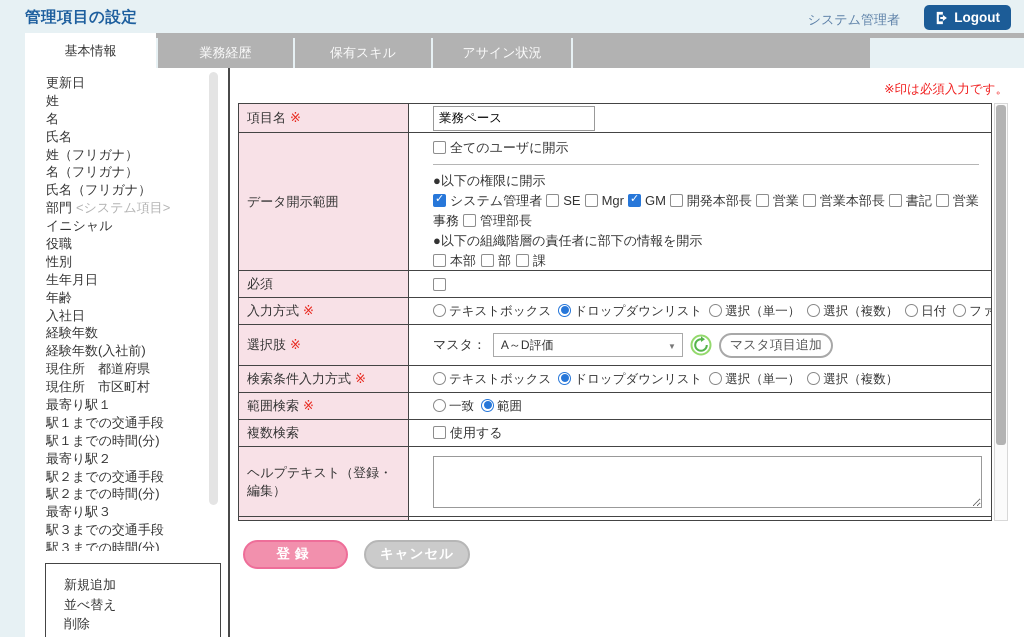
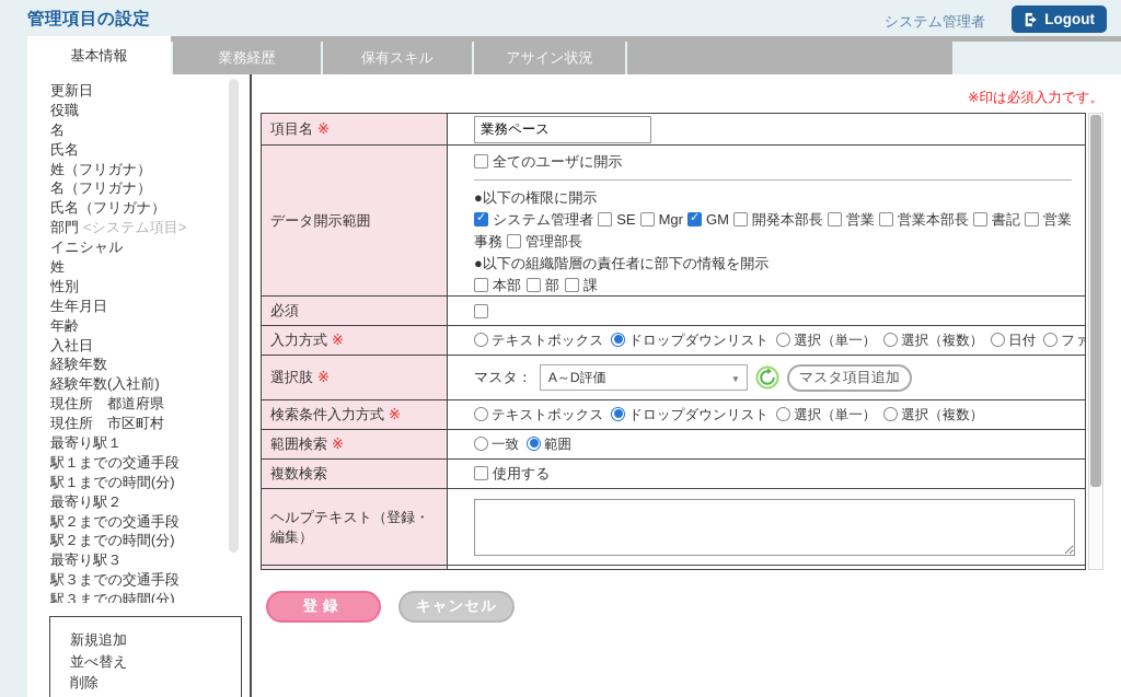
  管理項目の設定
  システム管理者
  Logout
  基本情報
  業務経歴
  保有スキル
  アサイン状況
  更新日
- 姓
+ 役職
  名
  氏名
  姓（フリガナ）
  名（フリガナ）
  氏名（フリガナ）
  部門 <システム項目>
  イニシャル
- 役職
+ 姓
  性別
  生年月日
  年齢
  入社日
  経験年数
  経験年数(入社前)
  現住所 都道府県
  現住所 市区町村
  最寄り駅１
  駅１までの交通手段
  駅１までの時間(分)
  最寄り駅２
  駅２までの交通手段
  駅２までの時間(分)
  最寄り駅３
  駅３までの交通手段
  駅３までの時間(分)
  新規追加
  並べ替え
  削除
  ※印は必須入力です。
  項目名
  ※
  業務ペース
  データ開示範囲
  全てのユーザに開示
  ●以下の権限に開示
  システム管理者 SE Mgr GM 開発本部長 営業 営業本部長 書記 営業事務 管理部長
  ●以下の組織階層の責任者に部下の情報を開示
  本部 部 課
  必須
  入力方式
  ※
  テキストボックス ドロップダウンリスト 選択（単一） 選択（複数） 日付 ファ
  選択肢
  ※
  マスタ：
  A～D評価
  ▼
  マスタ項目追加
  検索条件入力方式
  ※
  テキストボックス ドロップダウンリスト 選択（単一） 選択（複数）
  範囲検索
  ※
  一致 範囲
  複数検索
  使用する
  ヘルプテキスト（登録・編集）
  登録
  キャンセル
